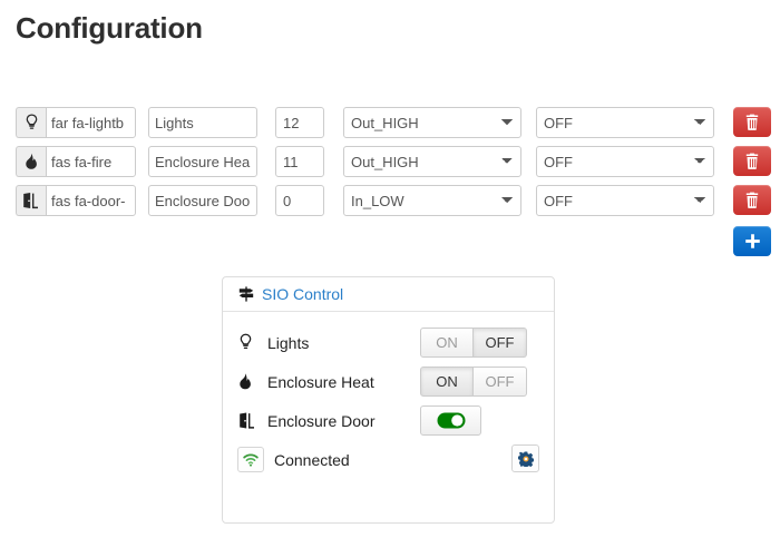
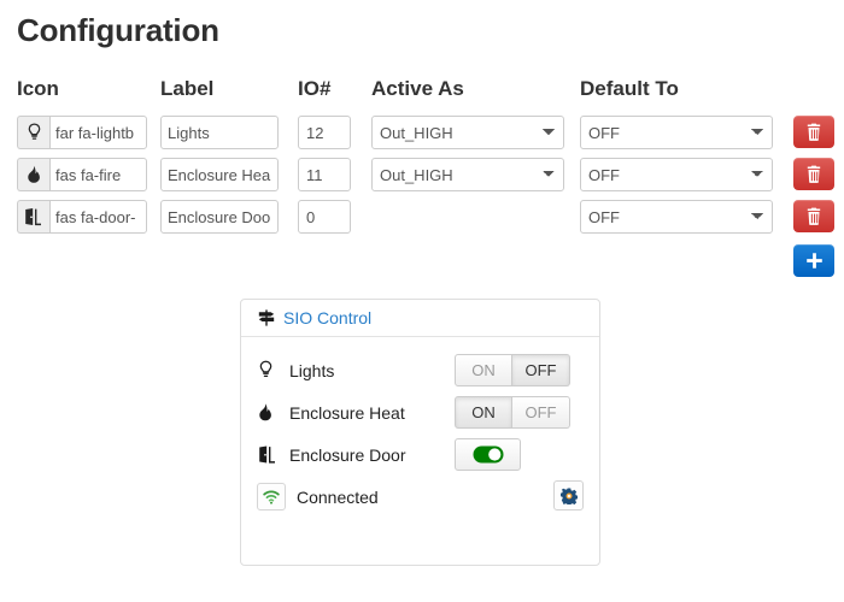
  Configuration
+ Icon
+ Label
+ IO#
+ Active As
+ Default To
  far fa-lightb
  Lights
  12
  Out_HIGH
  OFF
  fas fa-fire
  Enclosure Hea
  11
  Out_HIGH
  OFF
  fas fa-door-
  Enclosure Doo
  0
- In_LOW
  OFF
  SIO Control
  Lights
  ON
  OFF
  Enclosure Heat
  ON
  OFF
  Enclosure Door
  Connected
